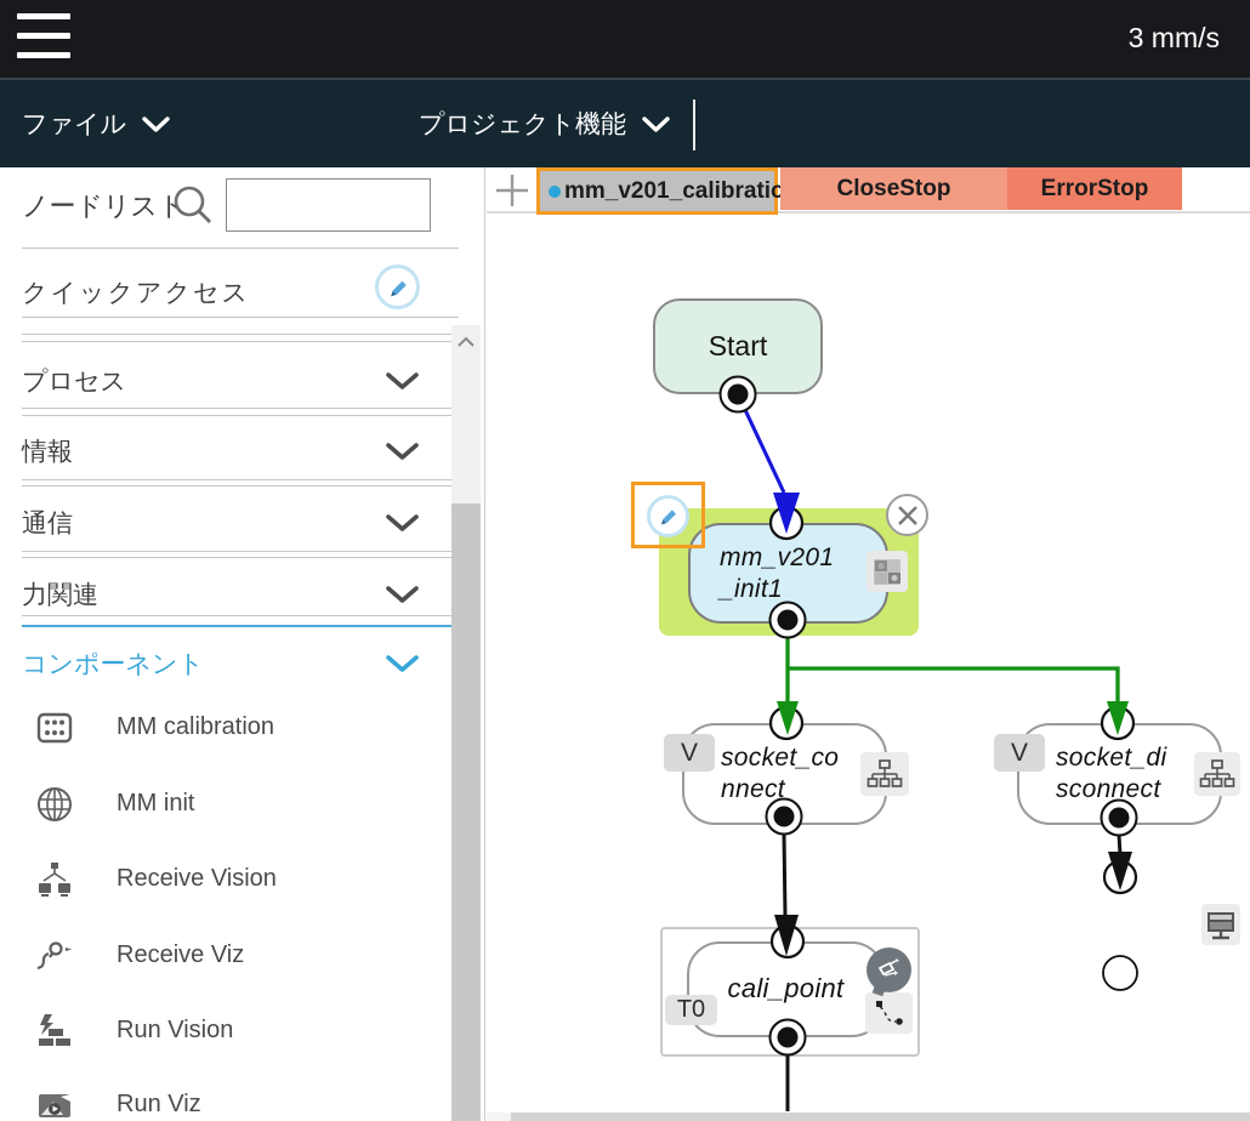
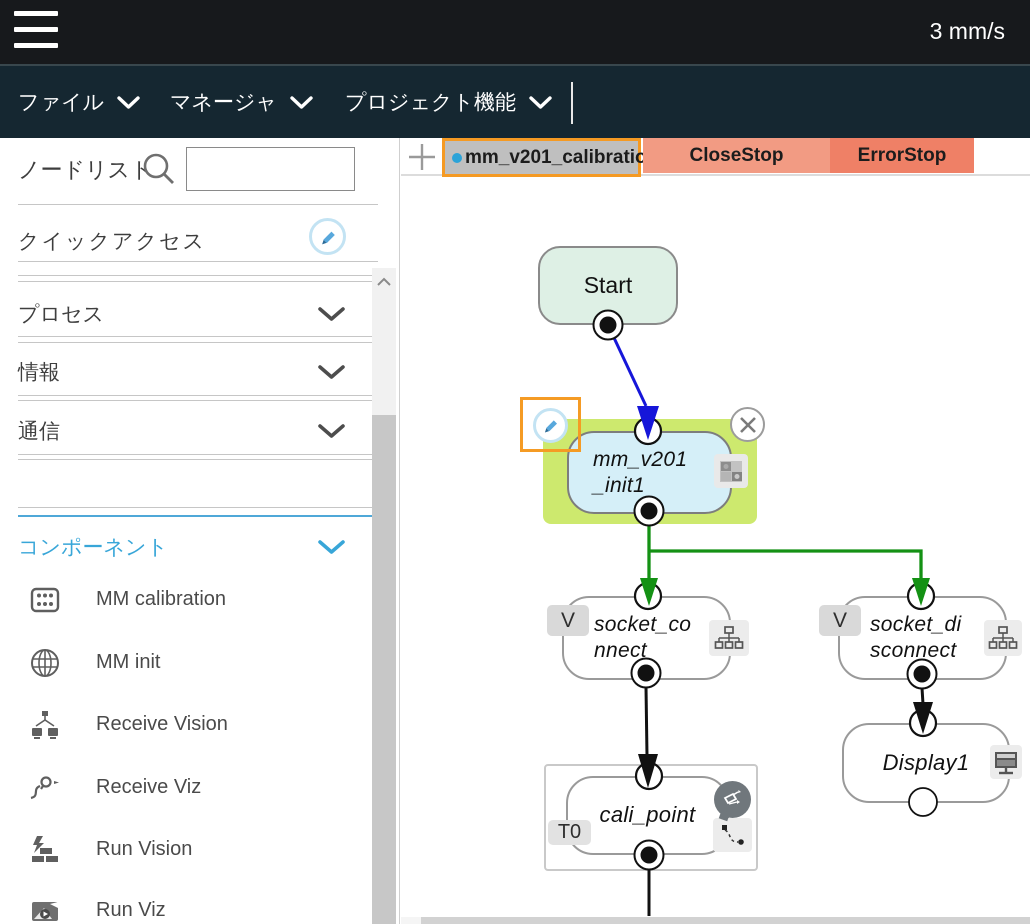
  3 mm/s
  ファイル
+ マネージャ
  プロジェクト機能
  ノードリスト
  クイックアクセス
  プロセス
  情報
  通信
- 力関連
  コンポーネント
  MM calibration
  MM init
  Receive Vision
  Receive Viz
  Run Vision
  Run Viz
  Start
  mm_v201_init1
  socket_connect
  V
  socket_disconnect
  V
  cali_point
  T0
+ Display1
  mm_v201_calibratio
  CloseStop
  ErrorStop
